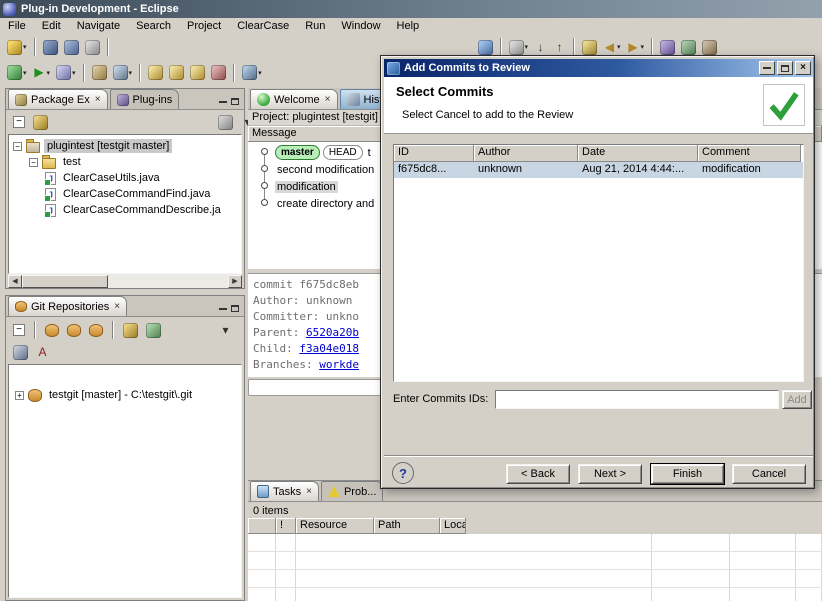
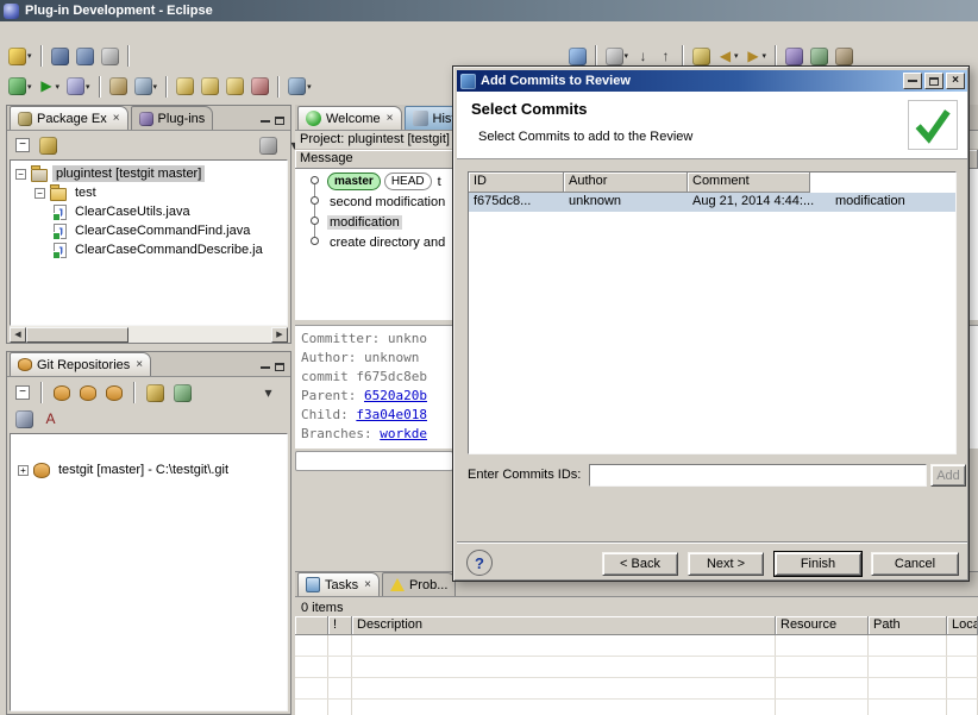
  Plug-in Development - Eclipse
- File Edit Navigate Search Project ClearCase Run Window Help
  ↓
  ↑
  ◀
  ▶
  ▶
  Package Ex
  ×
  Plug-ins
  −
  −
  plugintest [testgit master]
  −
  test
  J
  ClearCaseUtils.java
  J
  ClearCaseCommandFind.java
  J
  ClearCaseCommandDescribe.ja
  Git Repositories
  ×
  −
  ▾
  A
  +
  testgit [master] - C:\testgit\.git
  Welcome
  ×
  Project: plugintest [testgit]
  Message
  master
  HEAD
  t
  second modification
  modification
  create directory and
- commit f675dc8eb
+ Committer: unkno
  Author: unknown
- Committer: unkno
+ commit f675dc8eb
  Parent: 6520a20b
  Child: f3a04e018
  Branches: workde
  Tasks
  ×
  Prob...
  0 items
  !
+ Description
  Resource
  Path
  Add Commits to Review
  ×
  Select Commits
- Select Cancel to add to the Review
+ Select Commits to add to the Review
  ID
  Author
- Date
  Comment
  f675dc8...
  unknown
  Aug 21, 2014 4:44:...
  modification
  Enter Commits IDs:
  Add
  ?
  < Back
  Next >
  Finish
  Cancel
